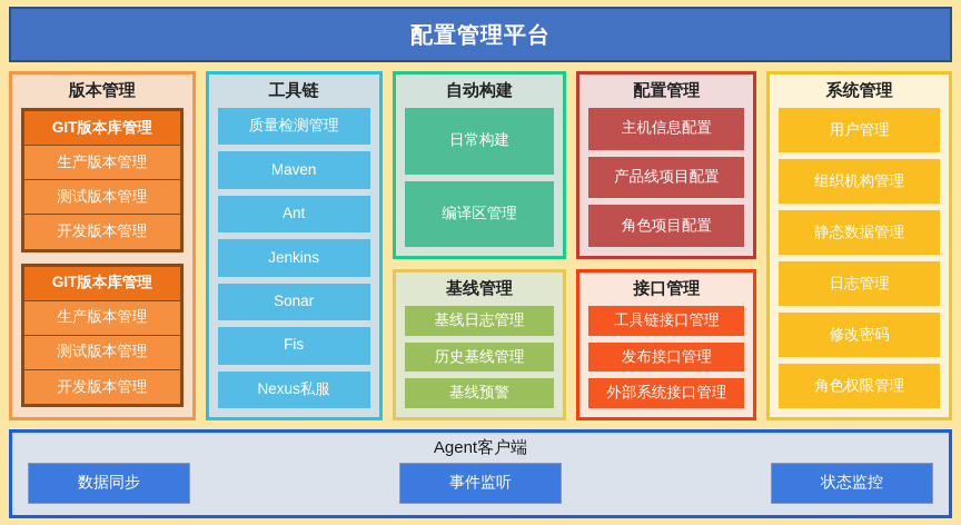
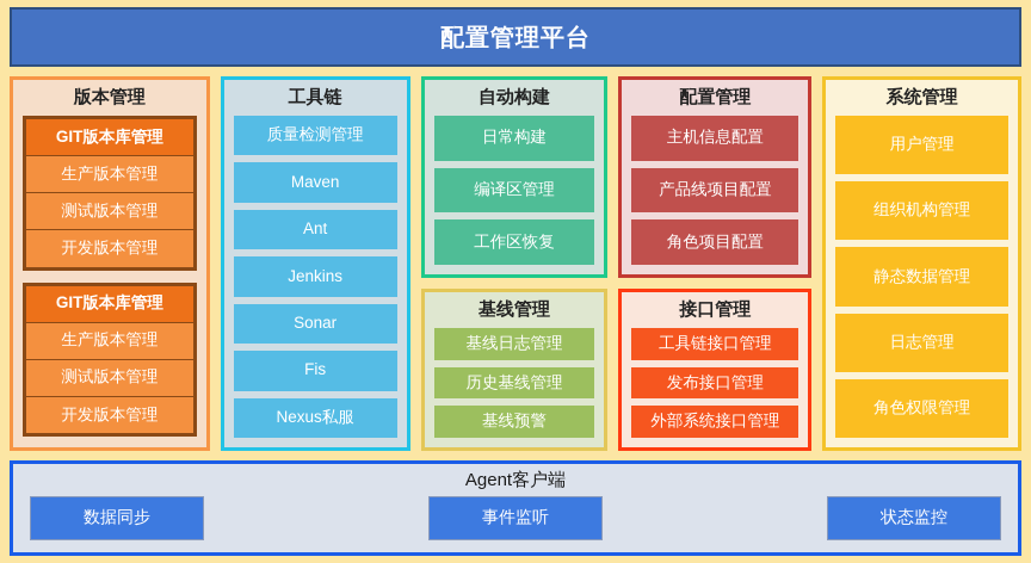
  配置管理平台
  版本管理
  GIT版本库管理
  生产版本管理
  测试版本管理
  开发版本管理
  GIT版本库管理
  生产版本管理
  测试版本管理
  开发版本管理
  工具链
  质量检测管理
  Maven
  Ant
  Jenkins
  Sonar
  Fis
  Nexus私服
  自动构建
  日常构建
  编译区管理
+ 工作区恢复
  基线管理
  基线日志管理
  历史基线管理
  基线预警
  配置管理
  主机信息配置
  产品线项目配置
  角色项目配置
  接口管理
  工具链接口管理
  发布接口管理
  外部系统接口管理
  系统管理
  用户管理
  组织机构管理
  静态数据管理
  日志管理
- 修改密码
  角色权限管理
  Agent客户端
  数据同步
  事件监听
  状态监控
